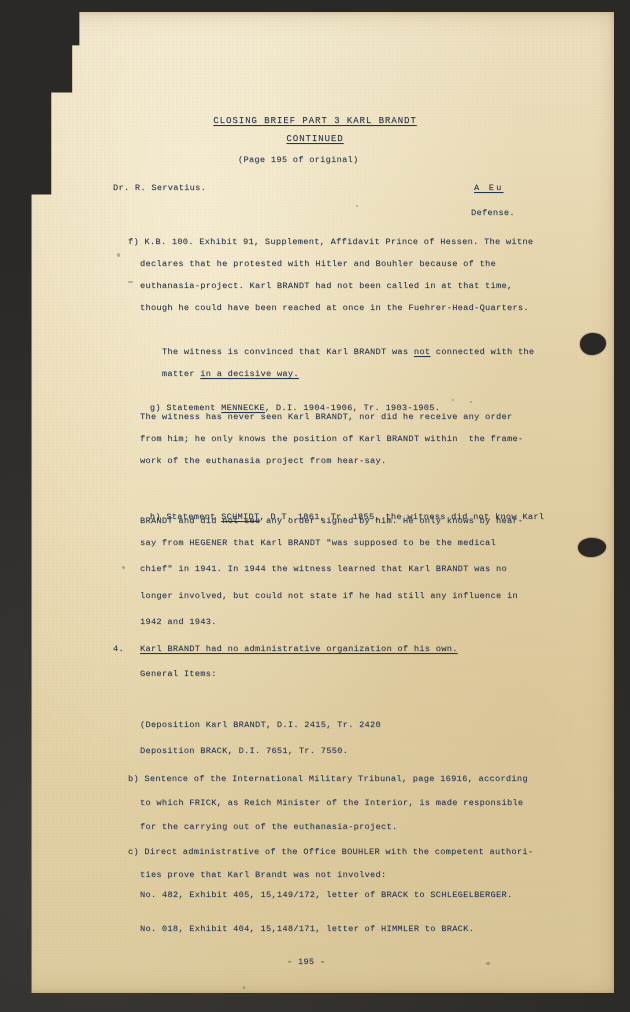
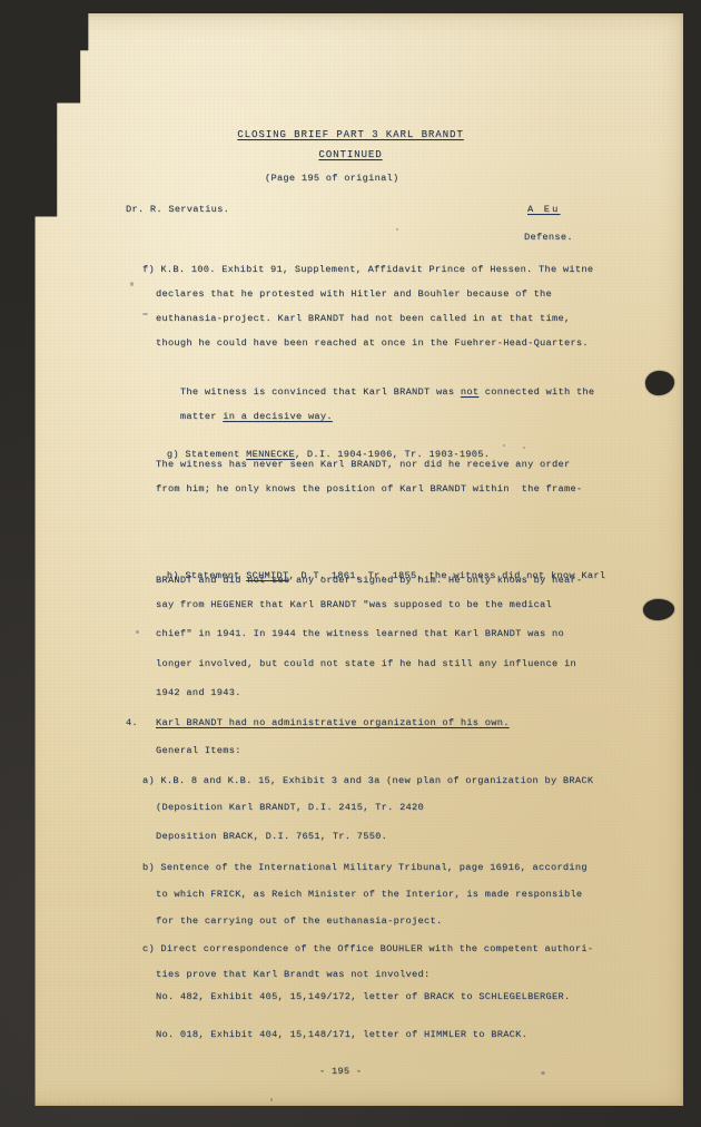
  CLOSING BRIEF PART 3 KARL BRANDT
  CONTINUED
  (Page 195 of original)
  Dr. R. Servatius.
  A Eu
  Defense.
  f) K.B. 100. Exhibit 91, Supplement, Affidavit Prince of Hessen. The witne
  declares that he protested with Hitler and Bouhler because of the
  euthanasia-project. Karl BRANDT had not been called in at that time,
  though he could have been reached at once in the Fuehrer-Head-Quarters.
  The witness is convinced that Karl BRANDT was not connected with the
  matter in a decisive way.
  g) Statement MENNECKE, D.I. 1904-1906, Tr. 1903-1905.
  The witness has never seen Karl BRANDT, nor did he receive any order
  from him; he only knows the position of Karl BRANDT within the frame-
- work of the euthanasia project from hear-say.
  h) Statement SCHMIDT, D.T. 1861, Tr. 1855, the witness did not know Karl
  BRANDT and did not see any order signed by him. He only knows by hear-
  say from HEGENER that Karl BRANDT "was supposed to be the medical
  chief" in 1941. In 1944 the witness learned that Karl BRANDT was no
  longer involved, but could not state if he had still any influence in
  1942 and 1943.
  4.
  Karl BRANDT had no administrative organization of his own.
  General Items:
+ a) K.B. 8 and K.B. 15, Exhibit 3 and 3a (new plan of organization by BRACK
  (Deposition Karl BRANDT, D.I. 2415, Tr. 2420
  Deposition BRACK, D.I. 7651, Tr. 7550.
  b) Sentence of the International Military Tribunal, page 16916, according
  to which FRICK, as Reich Minister of the Interior, is made responsible
  for the carrying out of the euthanasia-project.
- c) Direct administrative of the Office BOUHLER with the competent authori-
+ c) Direct correspondence of the Office BOUHLER with the competent authori-
  ties prove that Karl Brandt was not involved:
  No. 482, Exhibit 405, 15,149/172, letter of BRACK to SCHLEGELBERGER.
  No. 018, Exhibit 404, 15,148/171, letter of HIMMLER to BRACK.
  - 195 -
